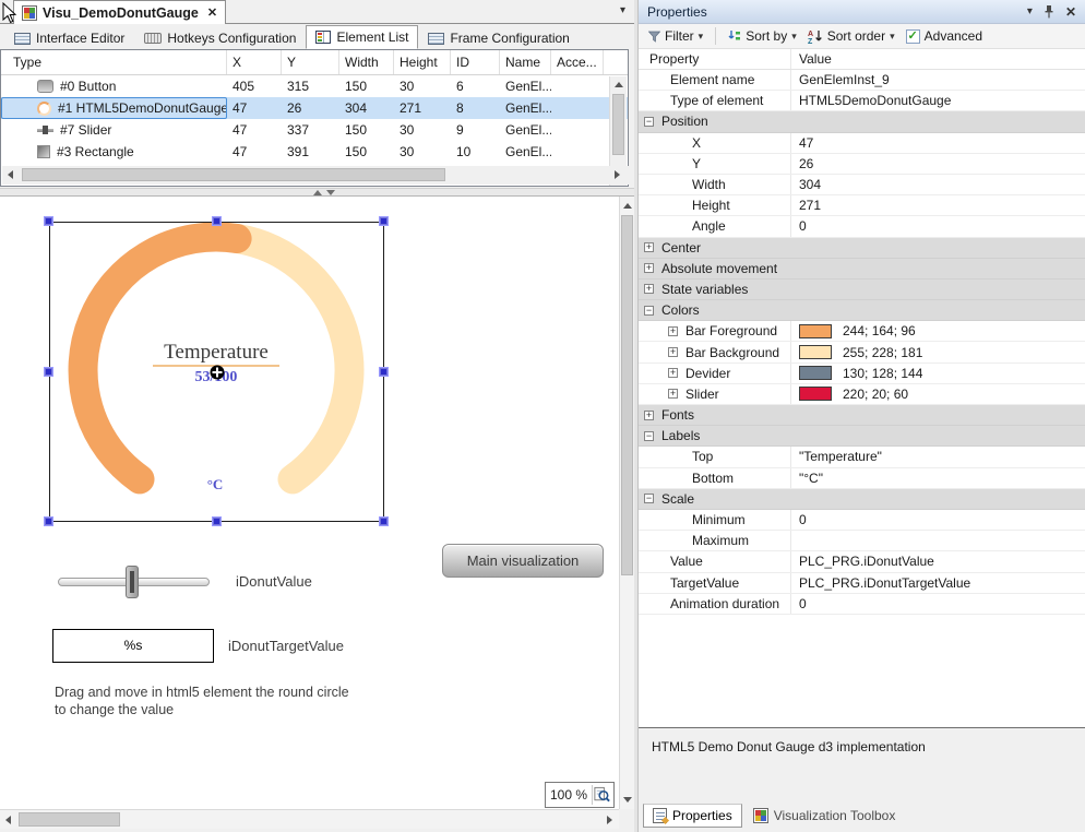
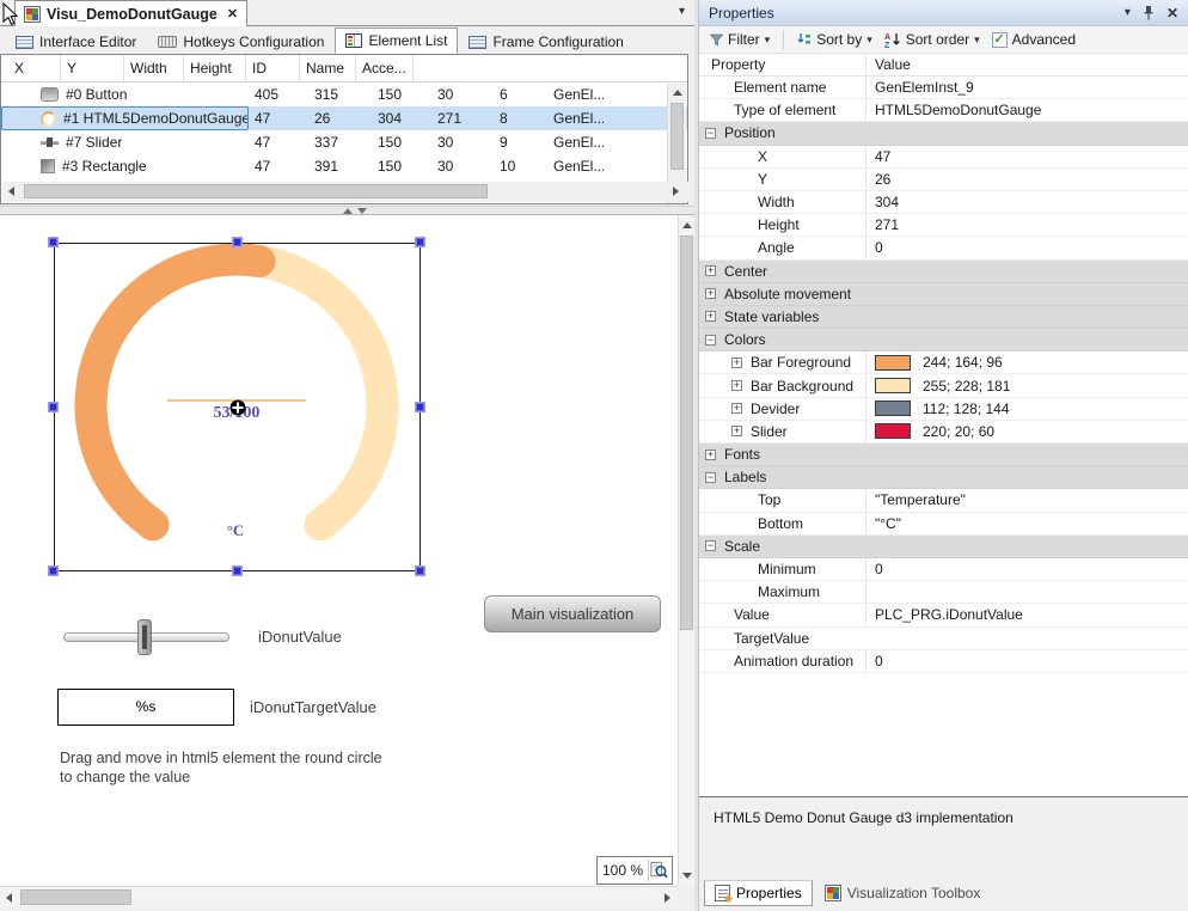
  Visu_DemoDonutGauge
  ✕
  ▾
  Interface Editor
  Hotkeys Configuration
  Element List
  Frame Configuration
- Type
  X
  Y
  Width
  Height
  ID
  Name
  Acce...
  #0 Button
  405
  315
  150
  30
  6
  GenEl...
  #1 HTML5DemoDonutGauge
  47
  26
  304
  271
  8
  GenEl...
  #7 Slider
  47
  337
  150
  30
  9
  GenEl...
  #3 Rectangle
  47
  391
  150
  30
  10
  GenEl...
- Temperature
  °C
  iDonutValue
  %s
  iDonutTargetValue
  Drag and move in html5 element the round circle
  to change the value
  Main visualization
  100 %
  Properties
  ▾
  ✕
  Filter
  ▾
  Sort by
  ▾
  Sort order
  ▾
  ✓
  Advanced
  Property
  Value
  Element name
  GenElemInst_9
  Type of element
  HTML5DemoDonutGauge
  −
  Position
  X
  47
  Y
  26
  Width
  304
  Height
  271
  Angle
  0
  +
  Center
  +
  Absolute movement
  +
  State variables
  −
  Colors
  +
  Bar Foreground
  244; 164; 96
  +
  Bar Background
  255; 228; 181
  +
  Devider
- 130; 128; 144
+ 112; 128; 144
  +
  Slider
  220; 20; 60
  +
  Fonts
  −
  Labels
  Top
  "Temperature"
  Bottom
  "°C"
  −
  Scale
  Minimum
  0
  Maximum
  Value
  PLC_PRG.iDonutValue
  TargetValue
- PLC_PRG.iDonutTargetValue
  Animation duration
  0
  HTML5 Demo Donut Gauge d3 implementation
  Properties
  Visualization Toolbox
